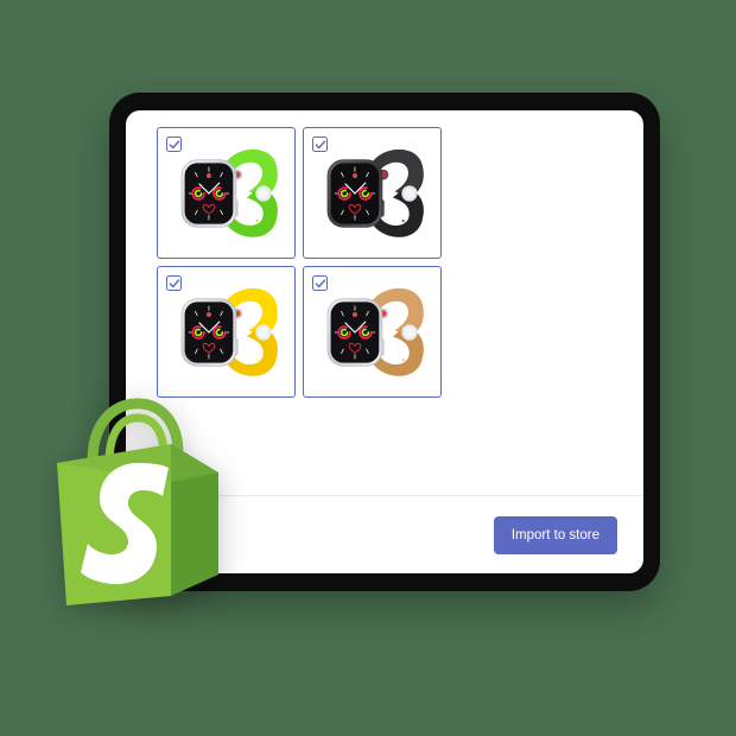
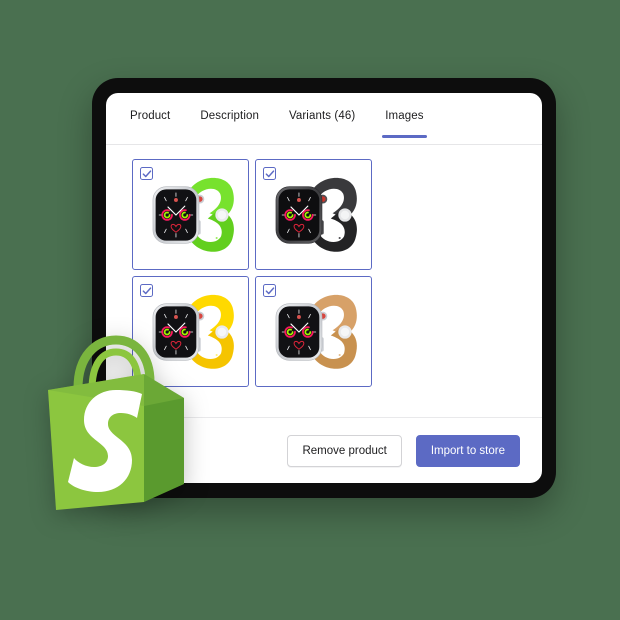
+ Product
+ Description
+ Variants (46)
+ Images
+ Remove product
  Import to store
